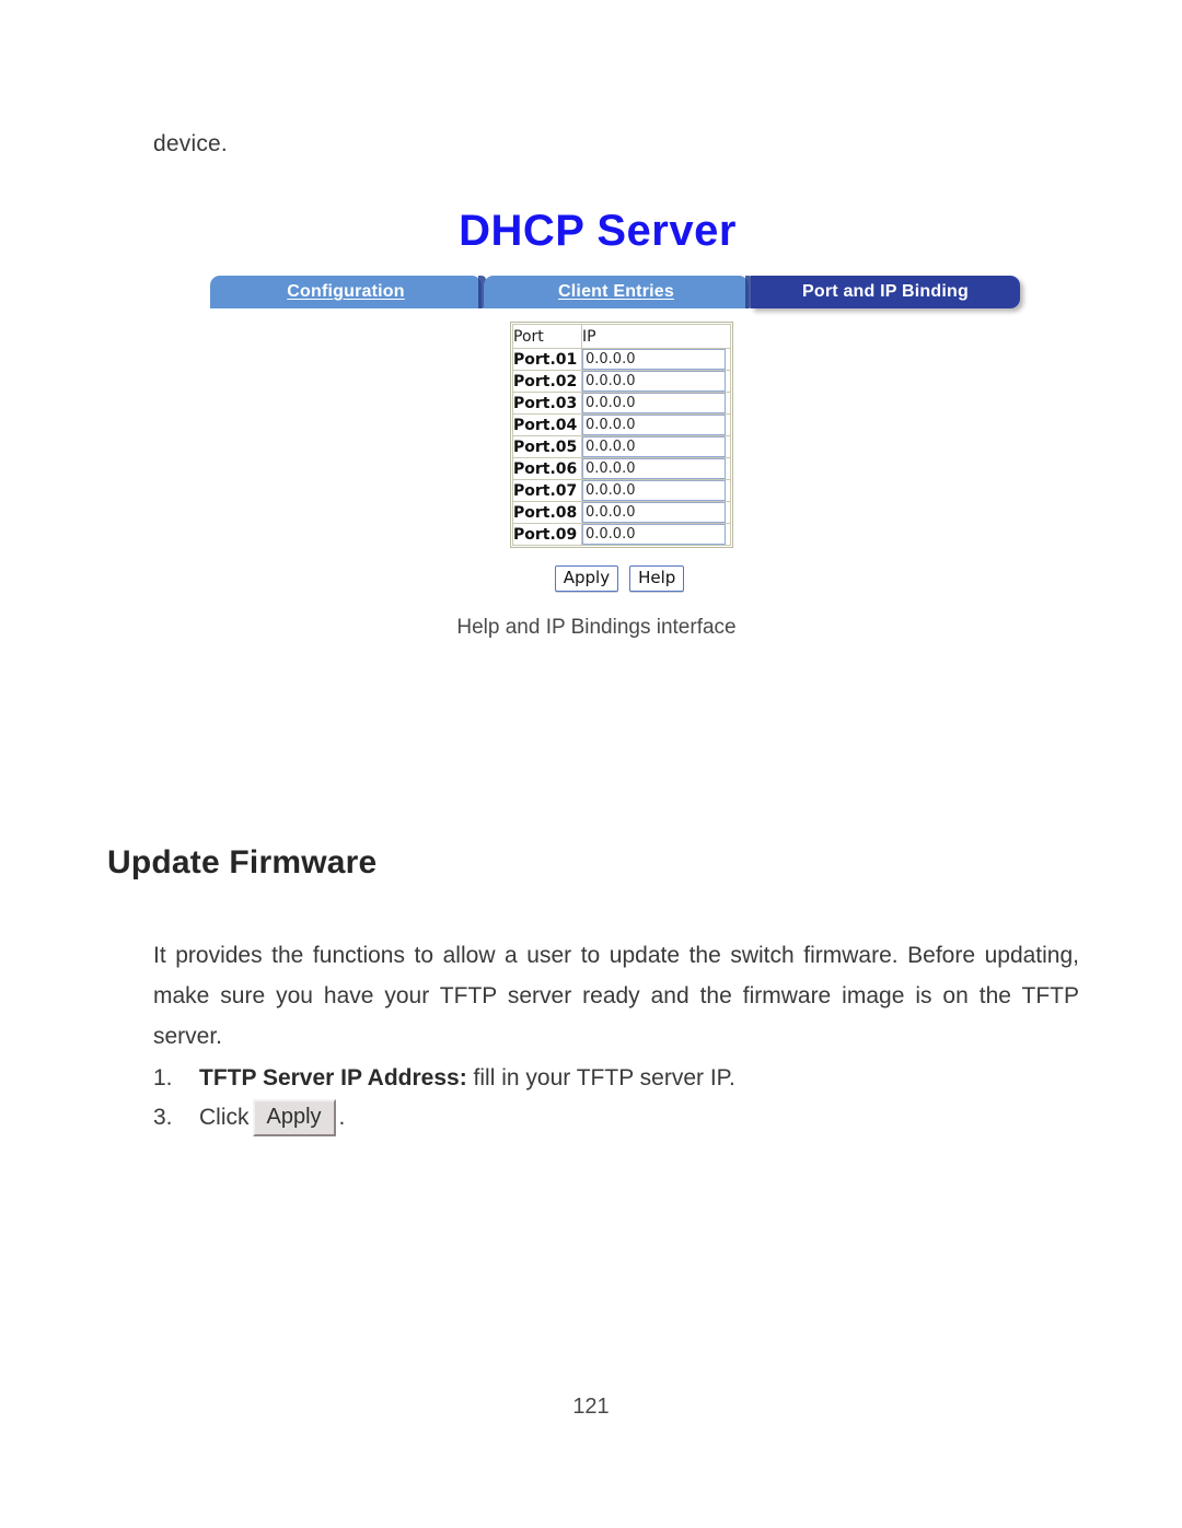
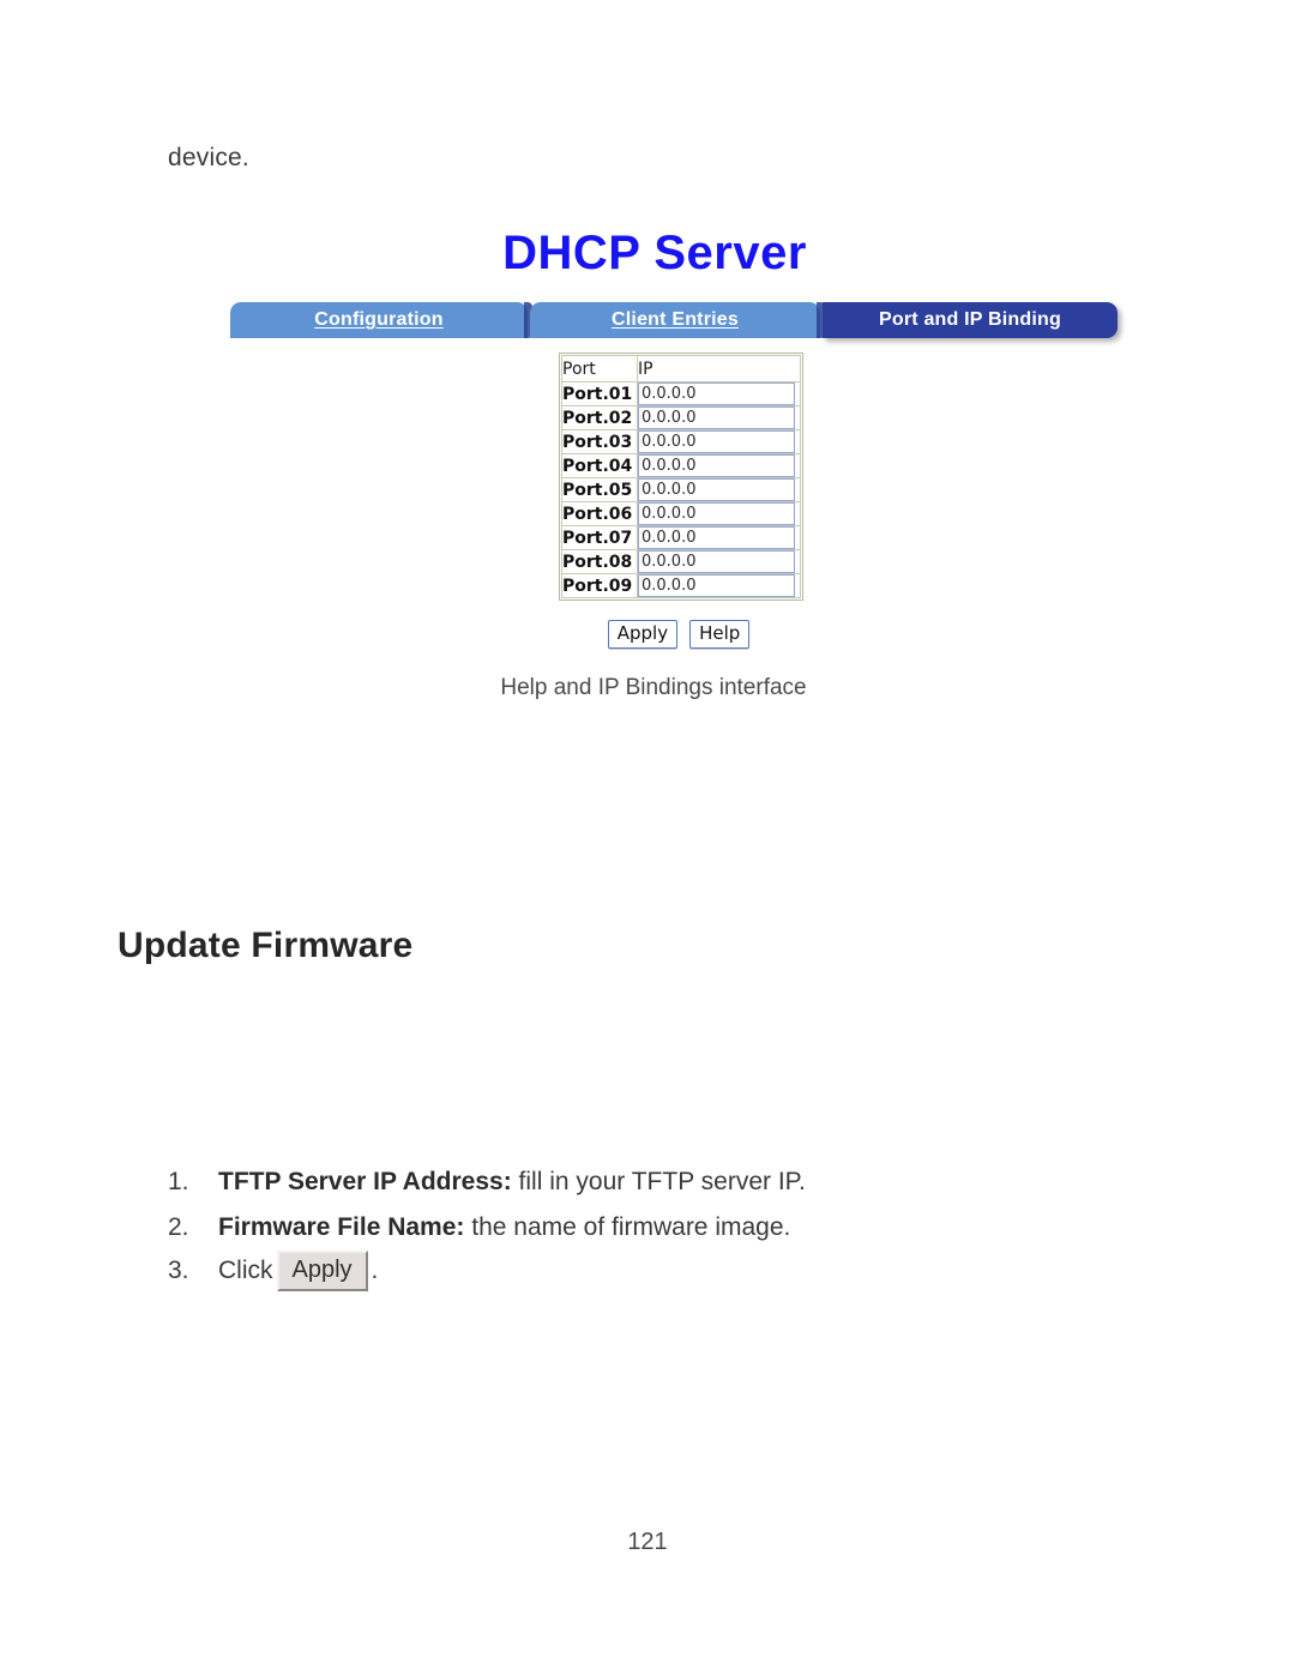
  device.
  DHCP Server
  Configuration
  Client Entries
  Port and IP Binding
  Port	IP
  Port.01	0.0.0.0
  Port.02	0.0.0.0
  Port.03	0.0.0.0
  Port.04	0.0.0.0
  Port.05	0.0.0.0
  Port.06	0.0.0.0
  Port.07	0.0.0.0
  Port.08	0.0.0.0
  Port.09	0.0.0.0
  Apply
  Help
  Help and IP Bindings interface
  Update Firmware
- It provides the functions to allow a user to update the switch firmware. Before updating, make sure you have your TFTP server ready and the firmware image is on the TFTP server.
  1.
  TFTP Server IP Address: fill in your TFTP server IP.
+ 2.
+ Firmware File Name: the name of firmware image.
  3.
  Click
  Apply
  .
  121
